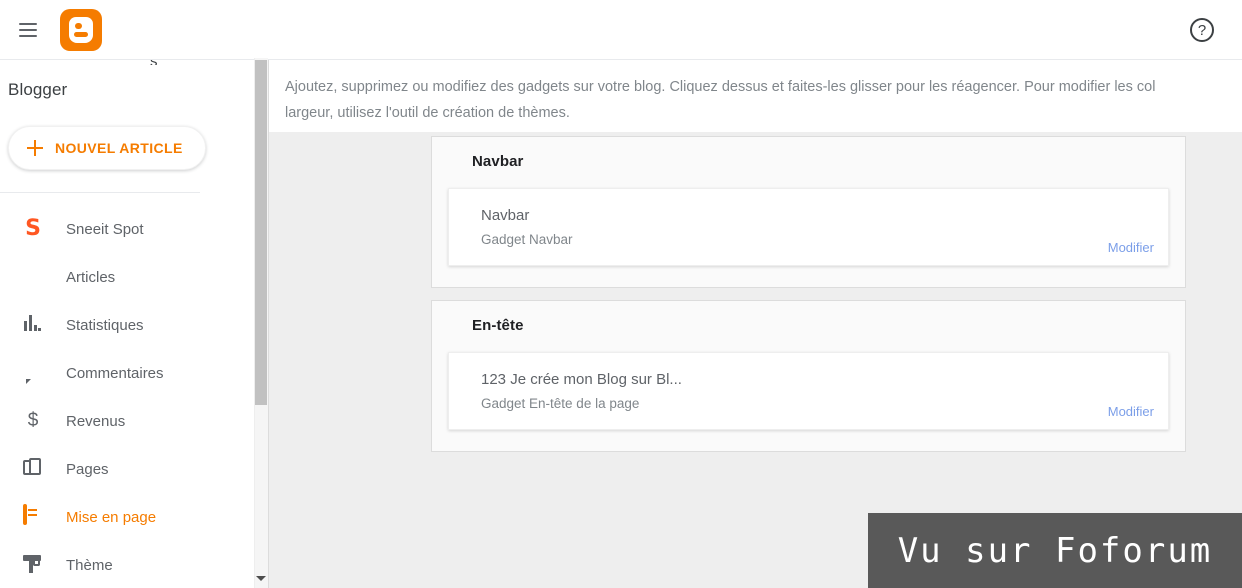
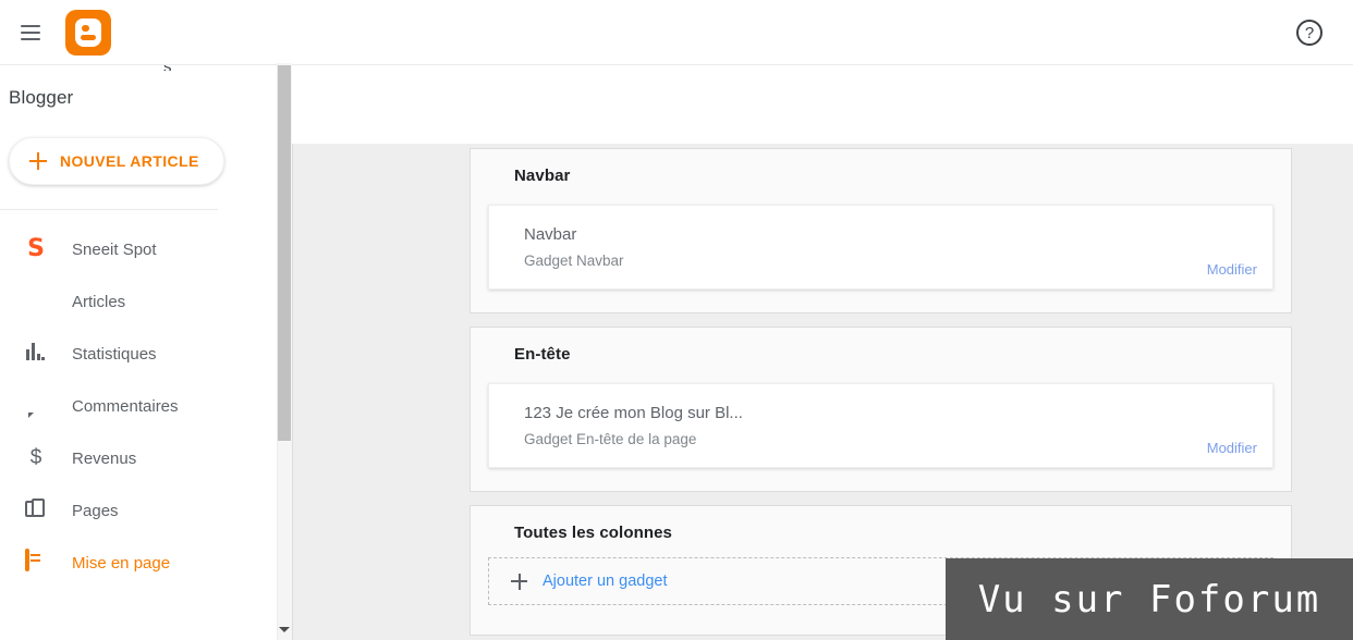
  ?
  s
  Blogger
  NOUVEL ARTICLE
  S
  Sneeit Spot
  Articles
  Statistiques
  Commentaires
  $
  Revenus
  Pages
  Mise en page
- Thème
- Ajoutez, supprimez ou modifiez des gadgets sur votre blog. Cliquez dessus et faites-les glisser pour les réagencer. Pour modifier les col
- largeur, utilisez l'outil de création de thèmes.
  Navbar
  Navbar
  Gadget Navbar
  Modifier
  En-tête
  123 Je crée mon Blog sur Bl...
  Gadget En-tête de la page
  Modifier
+ Toutes les colonnes
+ Ajouter un gadget
  Vu sur Foforum
